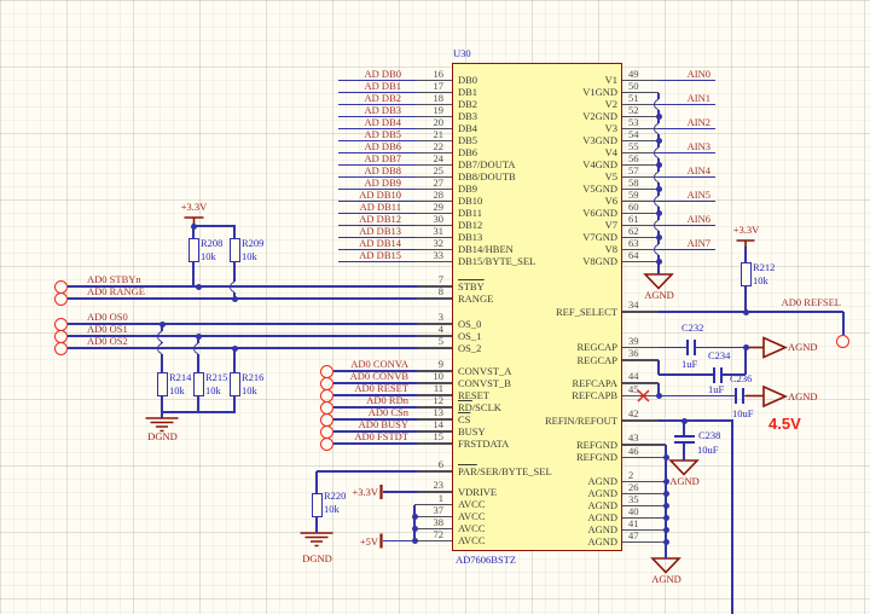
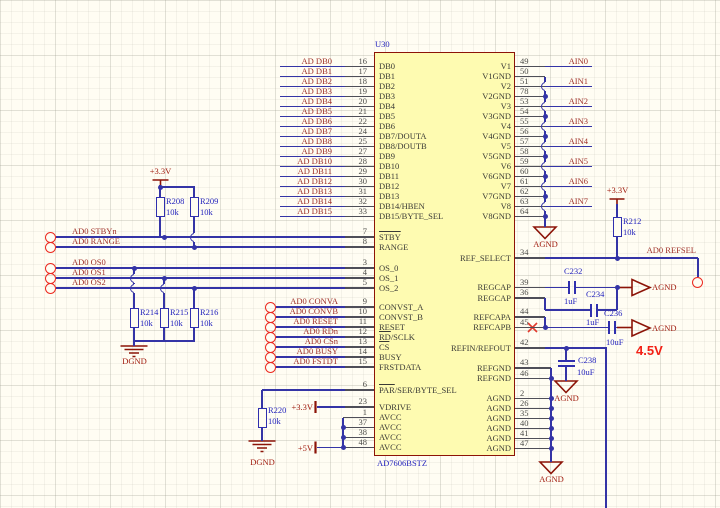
  U30
  AD7606BSTZ
  R208
  10k
  R209
  10k
  R212
  10k
  R214
  10k
  R215
  10k
  R216
  10k
  R220
  10k
  C232
  1uF
  C234
  1uF
  C236
  10uF
  C238
  10uF
  +3.3V
  +3.3V
  +3.3V
  +5V
  DGND
  DGND
  AGND
  AGND
  AGND
  AGND
  AGND
  4.5V
  AD0 REFSEL
  16
  DB0
  AD DB0
  17
  DB1
  AD DB1
  18
  DB2
  AD DB2
  19
  DB3
  AD DB3
  20
  DB4
  AD DB4
  21
  DB5
  AD DB5
  22
  DB6
  AD DB6
  24
  DB7/DOUTA
  AD DB7
  25
  DB8/DOUTB
  AD DB8
  27
  DB9
  AD DB9
  28
  DB10
  AD DB10
  29
  DB11
  AD DB11
  30
  DB12
  AD DB12
  31
  DB13
  AD DB13
  32
  DB14/HBEN
  AD DB14
  33
  DB15/BYTE_SEL
  AD DB15
  7
  STBY
  AD0 STBYn
  8
  RANGE
  AD0 RANGE
  3
  OS_0
  AD0 OS0
  4
  OS_1
  AD0 OS1
  5
  OS_2
  AD0 OS2
  9
  CONVST_A
  AD0 CONVA
  10
  CONVST_B
  AD0 CONVB
  11
  RESET
  AD0 RESET
  12
  RD/SCLK
  AD0 RDn
  13
  CS
  AD0 CSn
  14
  BUSY
  AD0 BUSY
  15
  FRSTDATA
  AD0 FSTDT
  6
  PAR/SER/BYTE_SEL
  23
  VDRIVE
  1
  AVCC
  37
  AVCC
  38
  AVCC
- 72
+ 48
  AVCC
  49
  V1
  AIN0
  50
  V1GND
  51
  V2
  AIN1
- 52
+ 78
  V2GND
  53
  V3
  AIN2
  54
  V3GND
  55
  V4
  AIN3
  56
  V4GND
  57
  V5
  AIN4
  58
  V5GND
  59
  V6
  AIN5
  60
  V6GND
  61
  V7
  AIN6
  62
  V7GND
  63
  V8
  AIN7
  64
  V8GND
  34
  REF_SELECT
  39
  REGCAP
  36
  REGCAP
  44
  REFCAPA
  45
  REFCAPB
  42
  REFIN/REFOUT
  43
  REFGND
  46
  REFGND
  2
  AGND
  26
  AGND
  35
  AGND
  40
  AGND
  41
  AGND
  47
  AGND
